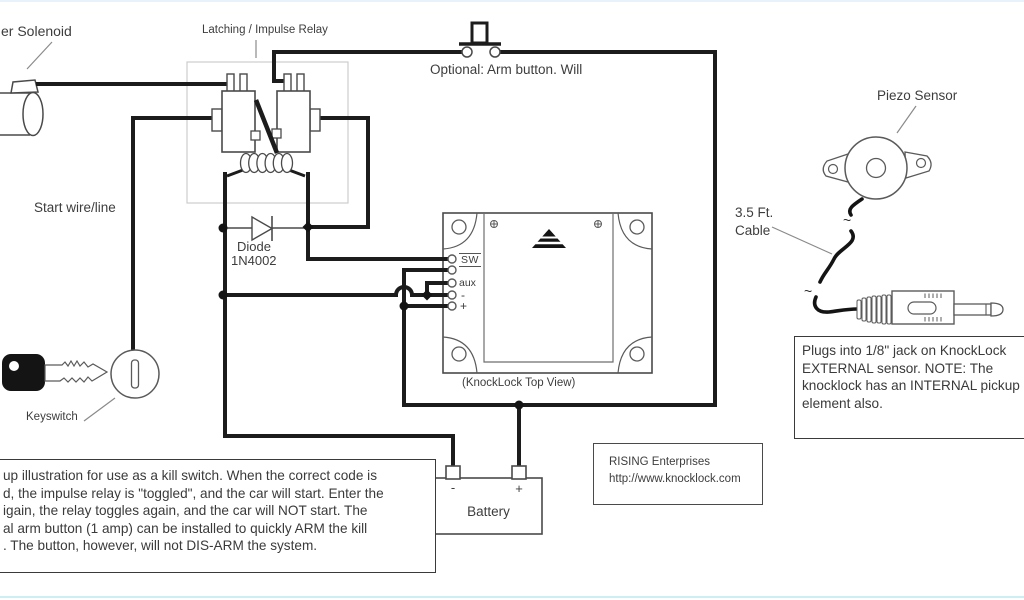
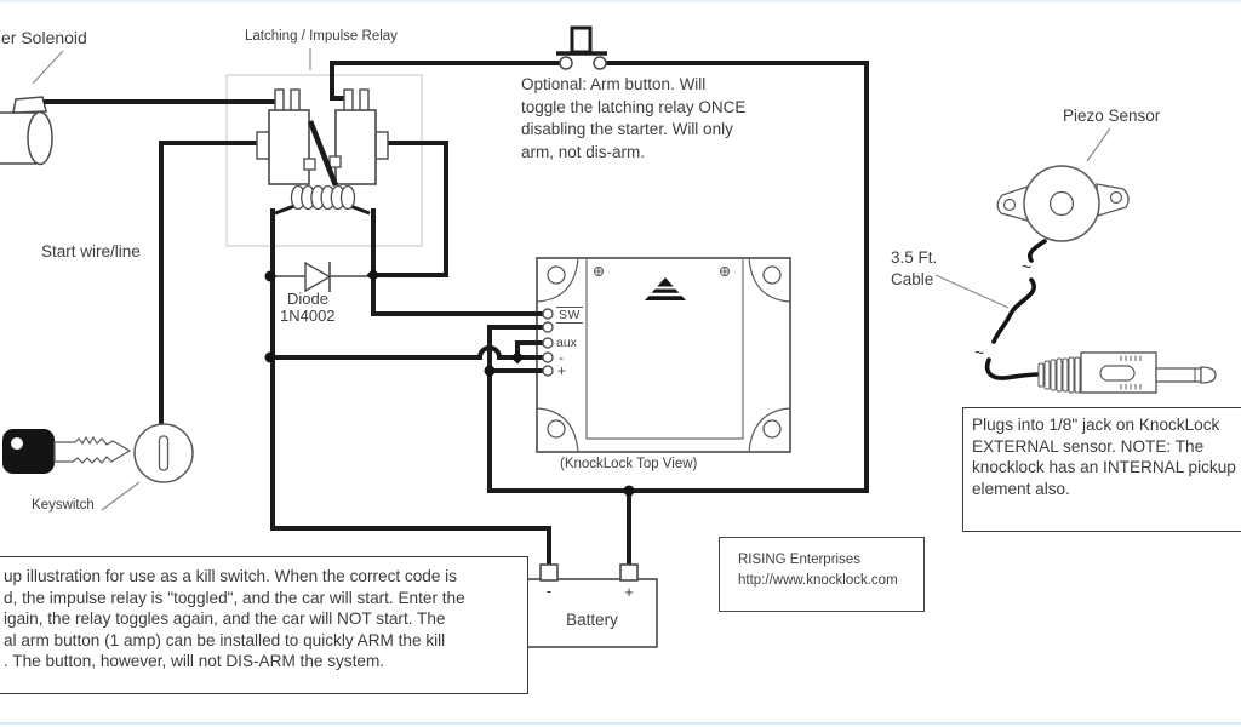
  er Solenoid
  Latching / Impulse Relay
  Start wire/line
  Keyswitch
  Diode
  1N4002
  Piezo Sensor
  3.5 Ft.
  Cable
  (KnockLock Top View)
  Optional: Arm button. Will
+ toggle the latching relay ONCE
+ disabling the starter. Will only
+ arm, not dis-arm.
  SW
  aux
  -
  +
  Battery
  -
  +
  ~
  ~
  Plugs into 1/8" jack on KnockLock
  EXTERNAL sensor. NOTE: The
  knocklock has an INTERNAL pickup
  element also.
  up illustration for use as a kill switch. When the correct code is
  d, the impulse relay is "toggled", and the car will start. Enter the
  igain, the relay toggles again, and the car will NOT start. The
  al arm button (1 amp) can be installed to quickly ARM the kill
  . The button, however, will not DIS-ARM the system.
  RISING Enterprises
  http://www.knocklock.com
